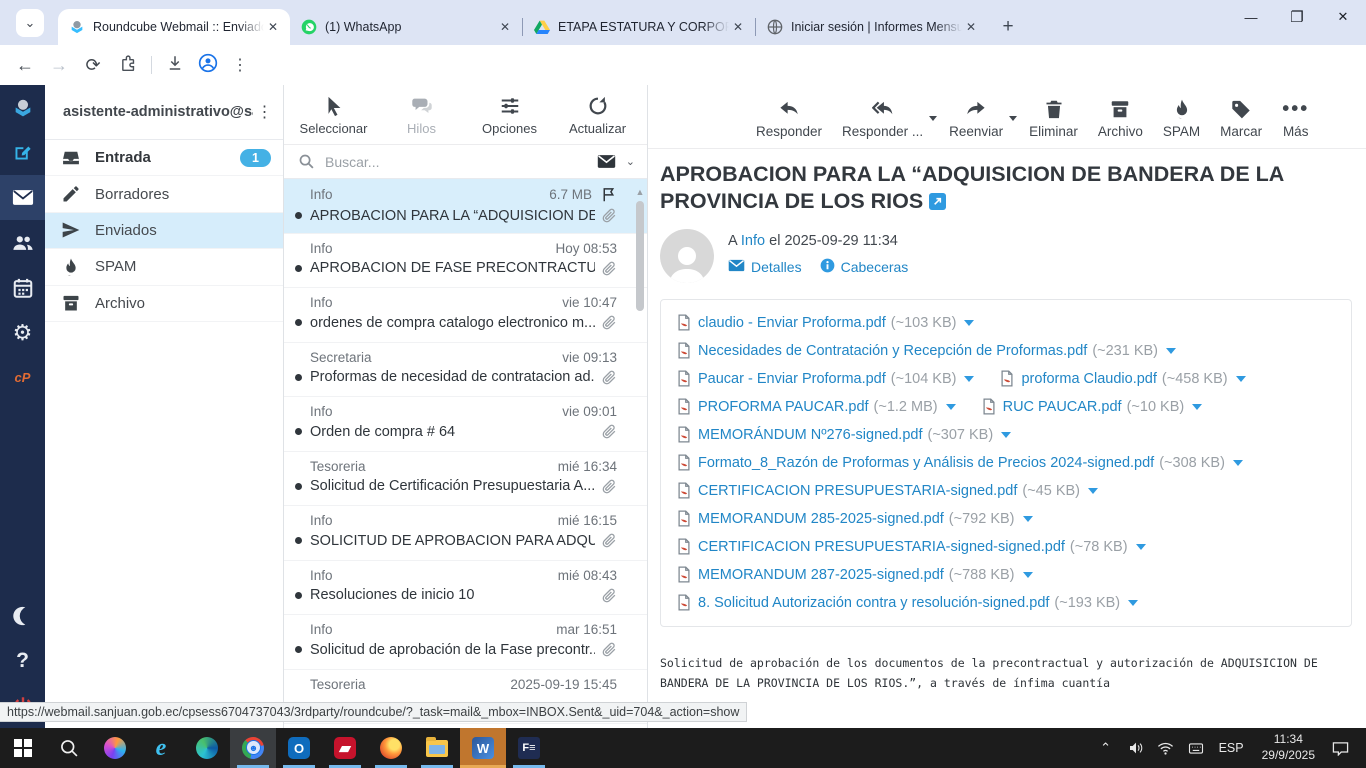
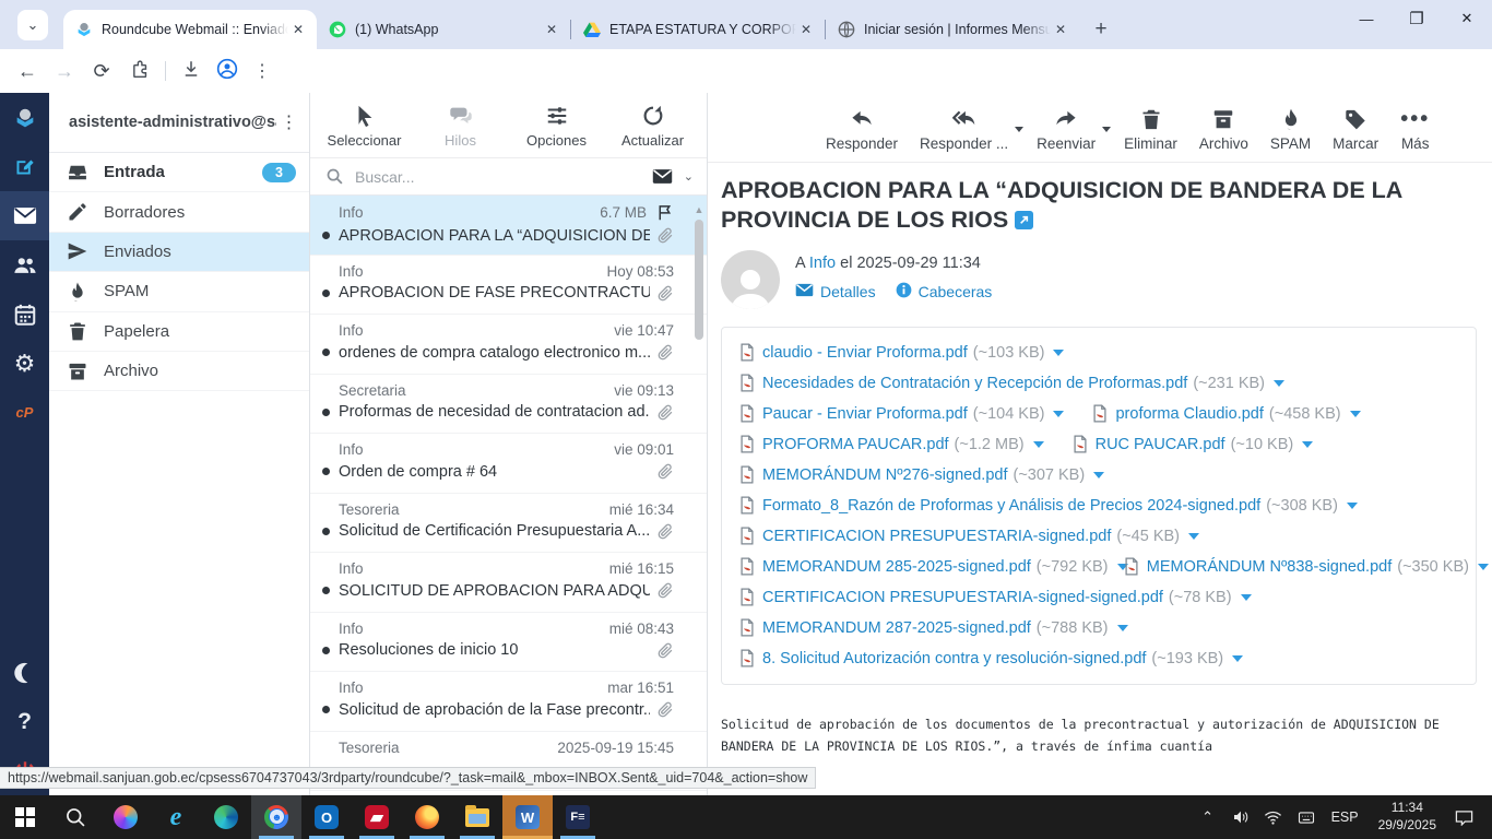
  ⌄
  Roundcube Webmail :: Enviad
  ✕
  (1) WhatsApp
  ✕
  ETAPA ESTATURA Y CORPO
  ✕
  Iniciar sesión | Informes Mensu
  ✕
  +
  —
  ❐
  ✕
  ←
  →
  ⟳
  ⋮
  ⚙
  cP
  ?
  asistente-administrativo@s
  ⋮
  Entrada
- 1
+ 3
  Borradores
  Enviados
  SPAM
+ Papelera
  Archivo
  Seleccionar
  Hilos
  Opciones
  Actualizar
  Buscar...
  ⌄
  Info
  6.7 MB
  APROBACION PARA LA “ADQUISICION DE
  Info
  Hoy 08:53
  APROBACION DE FASE PRECONTRACTU
  Info
  vie 10:47
  ordenes de compra catalogo electronico m...
  Secretaria
  vie 09:13
  Proformas de necesidad de contratacion ad.
  Info
  vie 09:01
  Orden de compra # 64
  Tesoreria
  mié 16:34
  Solicitud de Certificación Presupuestaria A...
  Info
  mié 16:15
  SOLICITUD DE APROBACION PARA ADQU
  Info
  mié 08:43
  Resoluciones de inicio 10
  Info
  mar 16:51
  Solicitud de aprobación de la Fase precontr..
  Tesoreria
  2025-09-19 15:45
  ▲
  Responder
  Responder ...
  Reenviar
  Eliminar
  Archivo
  SPAM
  Marcar
  •••
  Más
  APROBACION PARA LA “ADQUISICION DE BANDERA DE LA PROVINCIA DE LOS RIOS
  A Info el 2025-09-29 11:34
  Detalles
  Cabeceras
  claudio - Enviar Proforma.pdf
  (~103 KB)
  Necesidades de Contratación y Recepción de Proformas.pdf
  (~231 KB)
  Paucar - Enviar Proforma.pdf
  (~104 KB)
  proforma Claudio.pdf
  (~458 KB)
  PROFORMA PAUCAR.pdf
  (~1.2 MB)
  RUC PAUCAR.pdf
  (~10 KB)
  MEMORÁNDUM Nº276-signed.pdf
  (~307 KB)
  Formato_8_Razón de Proformas y Análisis de Precios 2024-signed.pdf
  (~308 KB)
  CERTIFICACION PRESUPUESTARIA-signed.pdf
  (~45 KB)
  MEMORANDUM 285-2025-signed.pdf
  (~792 KB)
+ MEMORÁNDUM Nº838-signed.pdf
+ (~350 KB)
  CERTIFICACION PRESUPUESTARIA-signed-signed.pdf
  (~78 KB)
  MEMORANDUM 287-2025-signed.pdf
  (~788 KB)
  8. Solicitud Autorización contra y resolución-signed.pdf
  (~193 KB)
  Solicitud de aprobación de los documentos de la precontractual y autorización de ADQUISICION DE BANDERA DE LA PROVINCIA DE LOS RIOS.”, a través de ínfima cuantía
  https://webmail.sanjuan.gob.ec/cpsess6704737043/3rdparty/roundcube/?_task=mail&_mbox=INBOX.Sent&_uid=704&_action=show
  e
  ☻
  O
  ▰
  W
  F≡
  ⌃
  ESP
  11:34
  29/9/2025
